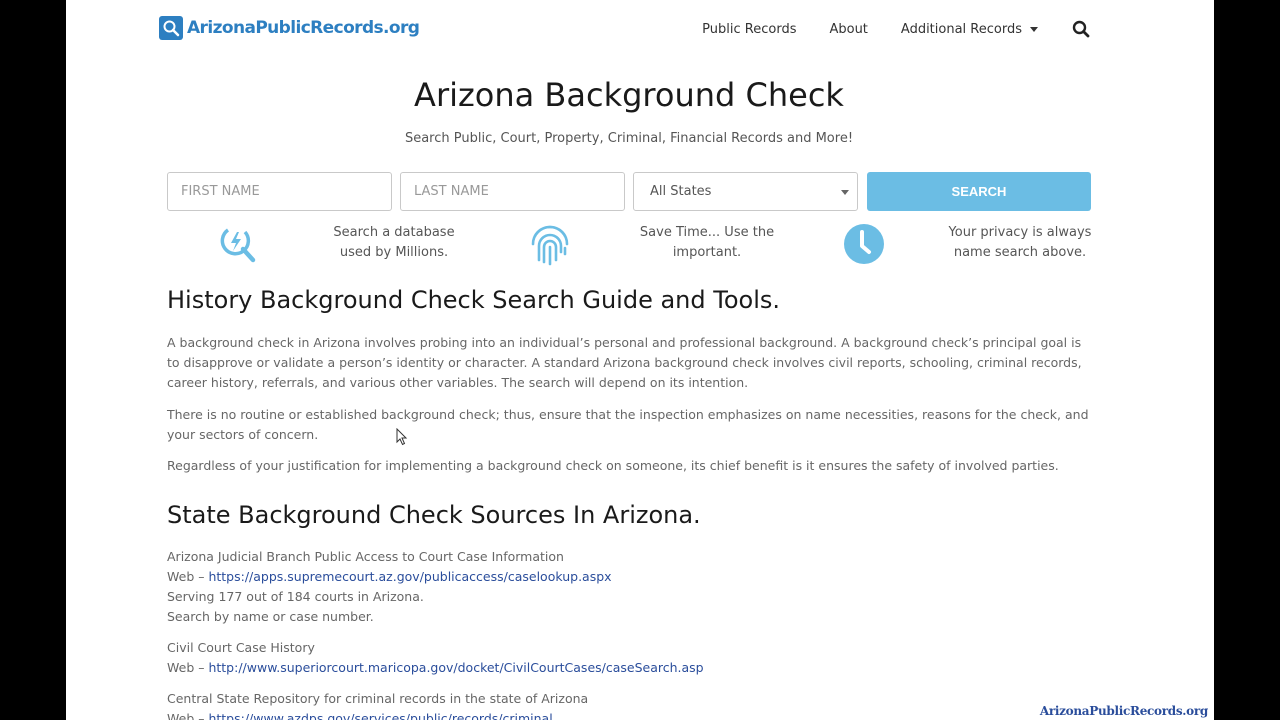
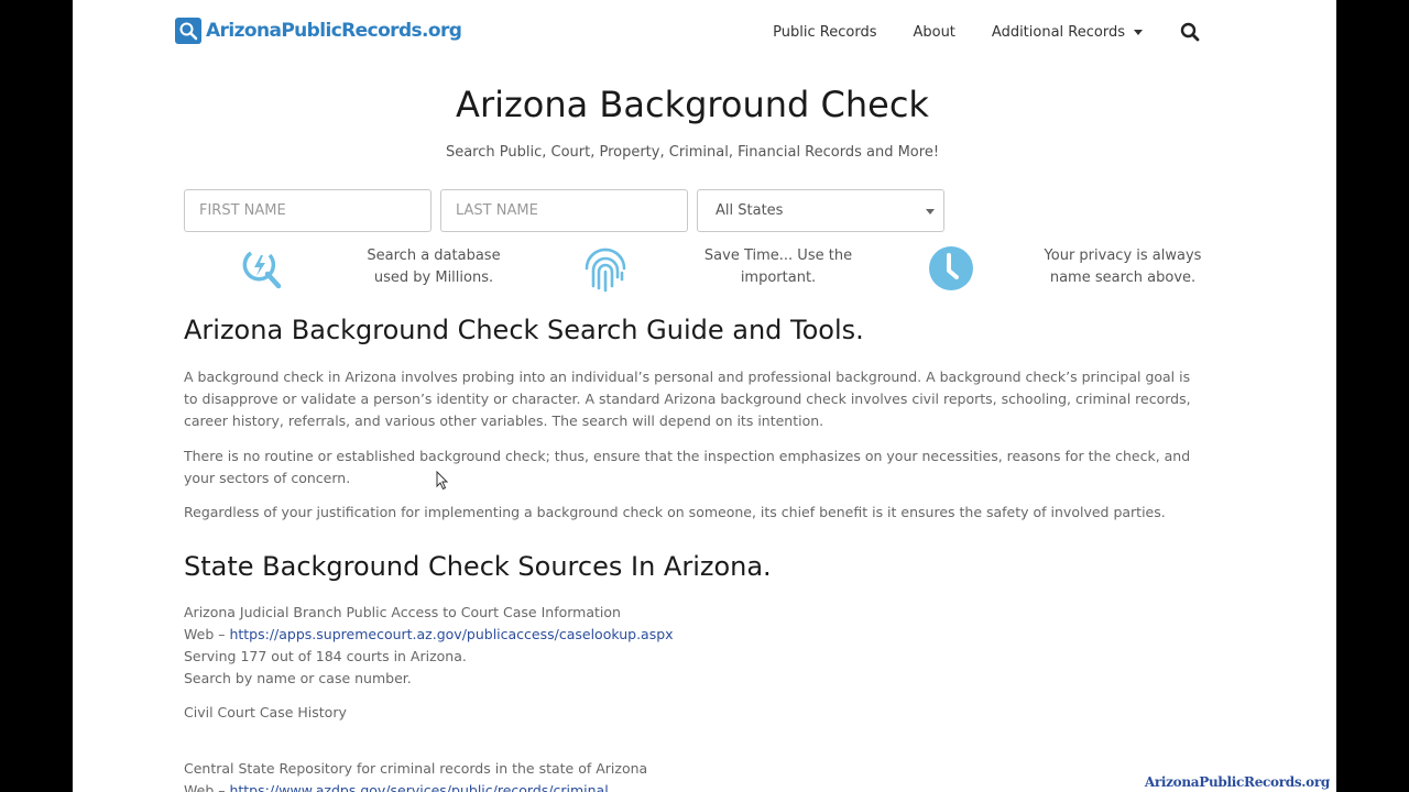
  ArizonaPublicRecords.org
  Public Records
  About
  Additional Records
  Arizona Background Check
  Search Public, Court, Property, Criminal, Financial Records and More!
  FIRST NAME
  LAST NAME
  All States
- SEARCH
  Search a database
  used by Millions.
  Save Time... Use the
  important.
  Your privacy is always
  name search above.
- History Background Check Search Guide and Tools.
+ Arizona Background Check Search Guide and Tools.
  A background check in Arizona involves probing into an individual’s personal and professional background. A background check’s principal goal is to disapprove or validate a person’s identity or character. A standard Arizona background check involves civil reports, schooling, criminal records, career history, referrals, and various other variables. The search will depend on its intention.
- There is no routine or established background check; thus, ensure that the inspection emphasizes on name necessities, reasons for the check, and your sectors of concern.
+ There is no routine or established background check; thus, ensure that the inspection emphasizes on your necessities, reasons for the check, and your sectors of concern.
  Regardless of your justification for implementing a background check on someone, its chief benefit is it ensures the safety of involved parties.
  State Background Check Sources In Arizona.
  Arizona Judicial Branch Public Access to Court Case Information
  Web – https://apps.supremecourt.az.gov/publicaccess/caselookup.aspx
  Serving 177 out of 184 courts in Arizona.
  Search by name or case number.
  Civil Court Case History
- Web – http://www.superiorcourt.maricopa.gov/docket/CivilCourtCases/caseSearch.asp
  Central State Repository for criminal records in the state of Arizona
  Web – https://www.azdps.gov/services/public/records/criminal
  ArizonaPublicRecords.org
